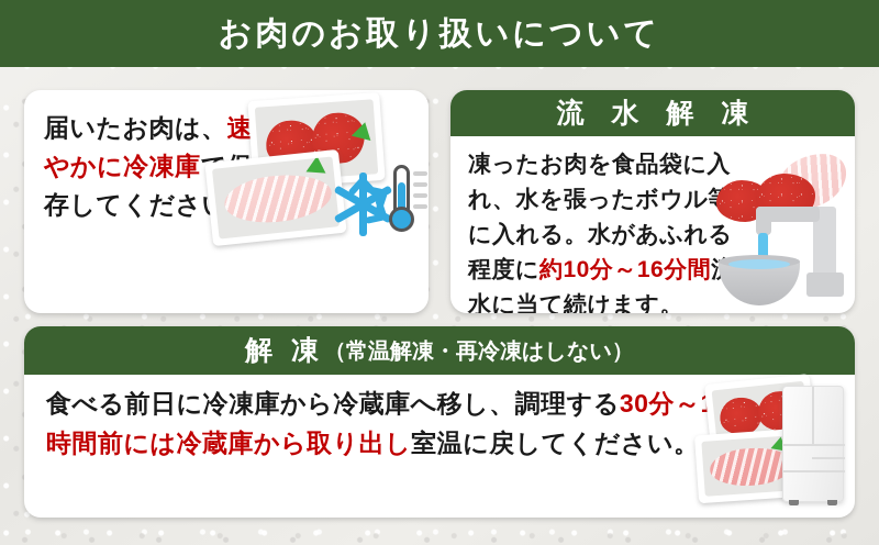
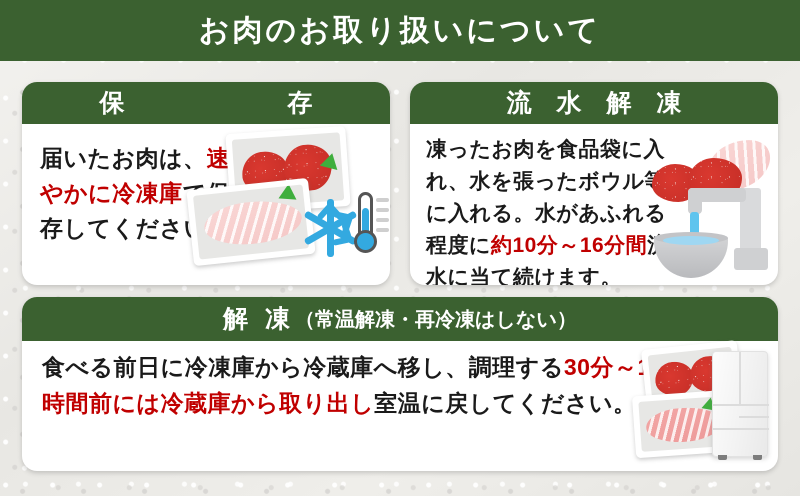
  お肉のお取り扱いについて
+ 保 存
  届いたお肉は、速やかに冷凍庫存してくださ
  流 水 解 凍
  凍ったお肉を食品袋に入れ、水を張ったボウルに入れる。水があふれる程度に約10分～16分間水に当て続けます。
  解 凍
  （常温解凍・再冷凍はしない）
  食べる前日に冷凍庫から冷蔵庫へ移し、調理する30分～時間前には冷蔵庫から取り出し室温に戻してください。
